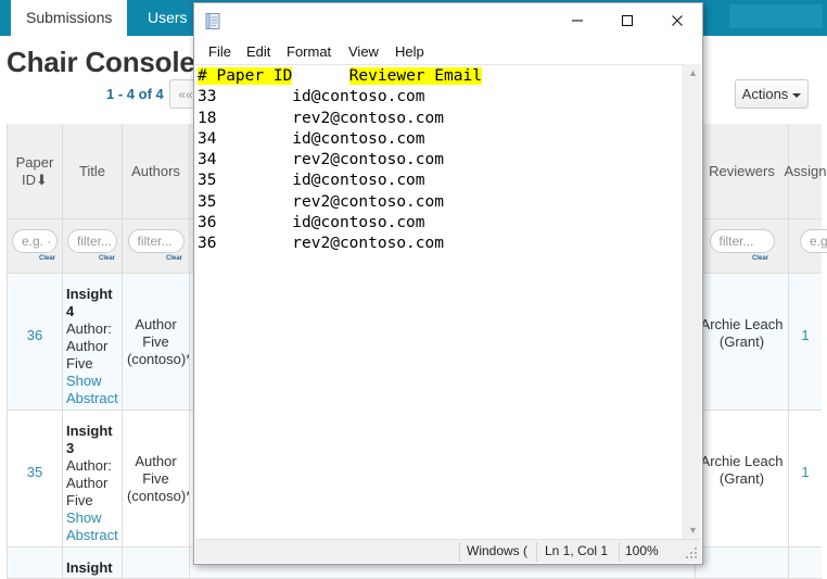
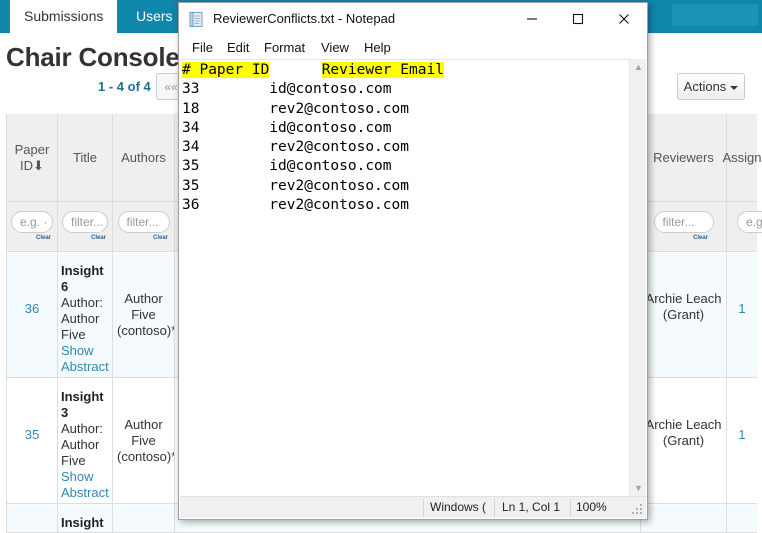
  Submissions
  Users
  Chair Console
  1 - 4 of 4
  ««
  Actions
  Paper ID⬇
  e.g. ·
  36
  35
  Title
  filter...
- Insight 4
+ Insight 6
  Author:
  Author Five
  Show Abstract
  Insight 3
  Author:
  Author Five
  Show Abstract
  Insight
  Authors
  filter...
  Author Five (contoso)*
  Author Five (contoso)*
  Reviewers
  filter...
  Archie Leach (Grant)
  Archie Leach (Grant)
  Assign
  1
  1
+ ReviewerConflicts.txt - Notepad
  File
  Edit
  Format
  View
  Help
  # Paper ID Reviewer Email
  33 id@contoso.com
  18 rev2@contoso.com
  34 id@contoso.com
  34 rev2@contoso.com
  35 id@contoso.com
  35 rev2@contoso.com
- 36 id@contoso.com
  36 rev2@contoso.com
  ▲
  ▼
  Windows (
  Ln 1, Col 1
  100%
